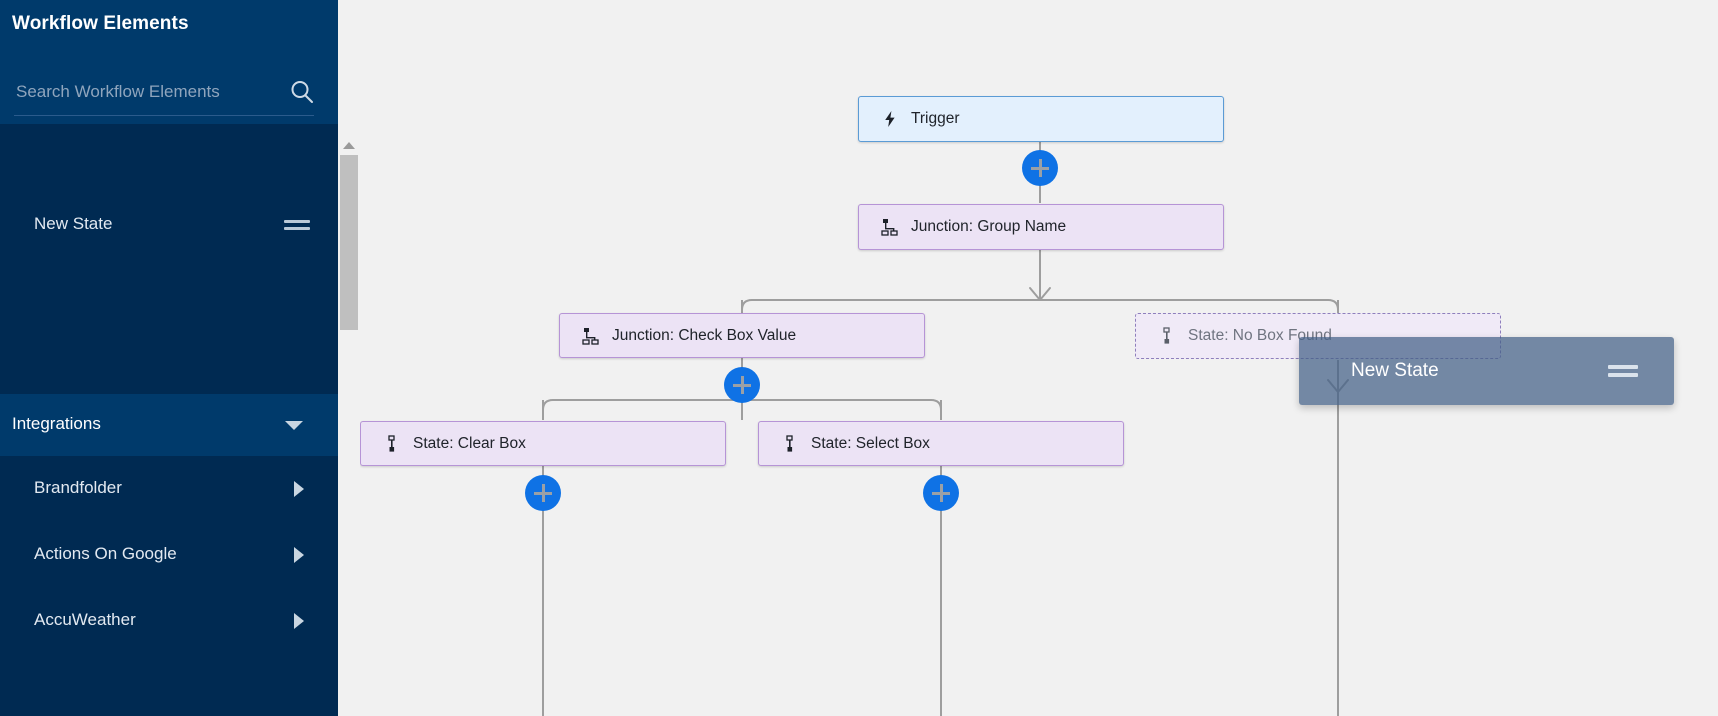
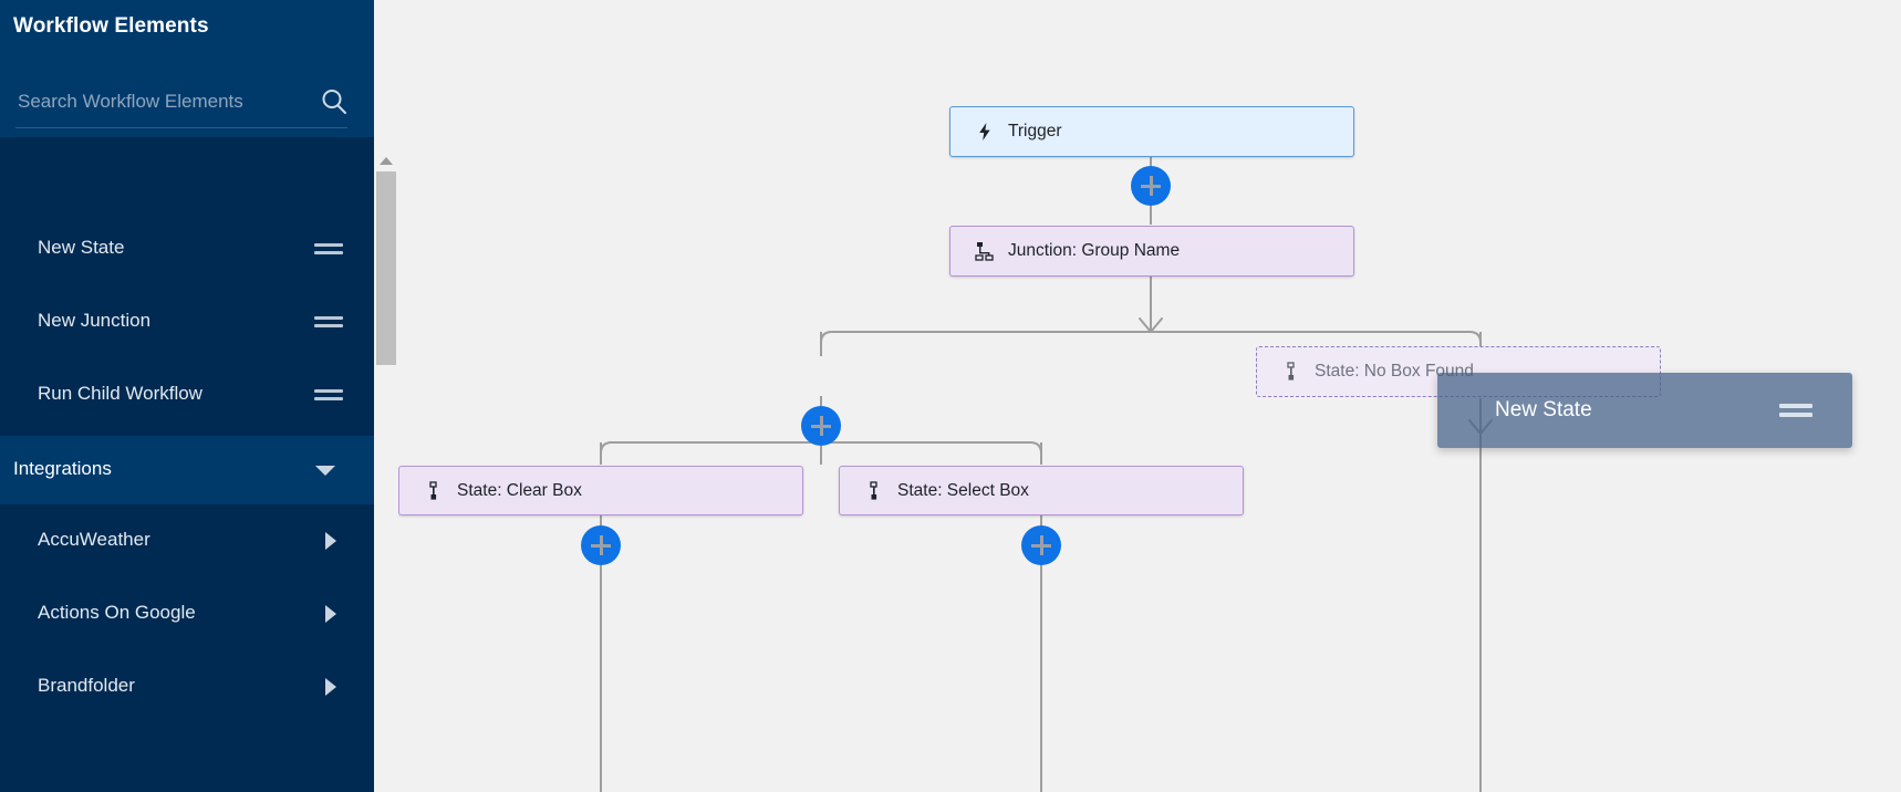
  Workflow Elements
  Search Workflow Elements
  New State
+ New Junction
+ Run Child Workflow
  Integrations
- Brandfolder
+ AccuWeather
  Actions On Google
- AccuWeather
+ Brandfolder
  Trigger
  Junction: Group Name
- Junction: Check Box Value
  State: No Box Found
  State: Clear Box
  State: Select Box
  New State
